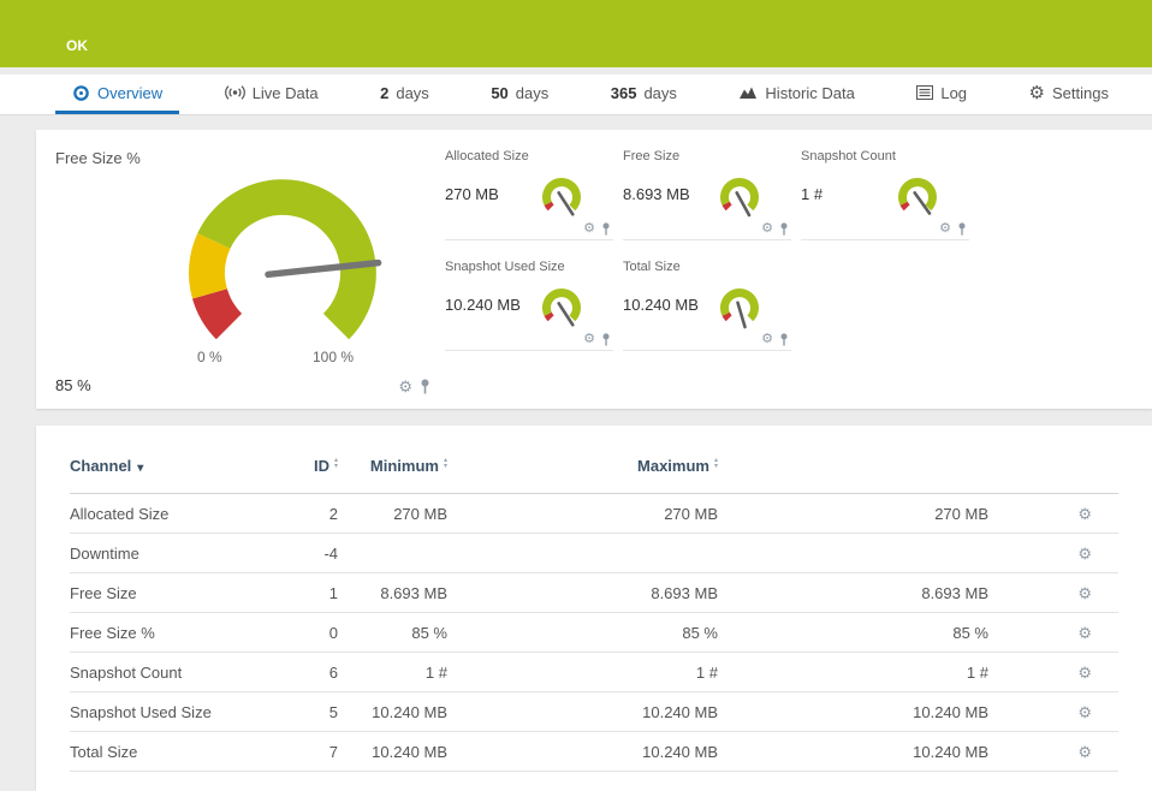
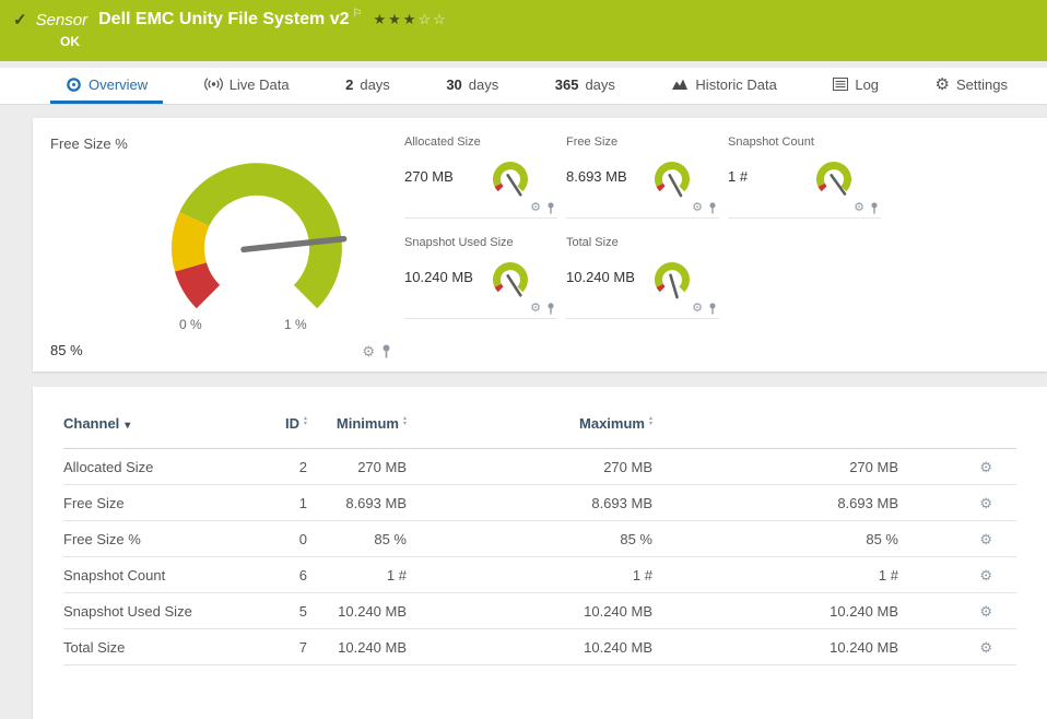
+ Sensor
+ Dell EMC Unity File System v2
  OK
  Overview
  Live Data
  2
  days
- 50
+ 30
  days
  365
  days
  Historic Data
  Log
  Settings
  Free Size %
  0 %
- 100 %
+ 1 %
  85 %
  Allocated Size
  270 MB
  Free Size
  8.693 MB
  Snapshot Count
  1 #
  Snapshot Used Size
  10.240 MB
  Total Size
  10.240 MB
  Channel
  ID
  Minimum
  Maximum
  Allocated Size
  2
  270 MB
  270 MB
  270 MB
- Downtime
- -4
  Free Size
  1
  8.693 MB
  8.693 MB
  8.693 MB
  Free Size %
  0
  85 %
  85 %
  85 %
  Snapshot Count
  6
  1 #
  1 #
  1 #
  Snapshot Used Size
  5
  10.240 MB
  10.240 MB
  10.240 MB
  Total Size
  7
  10.240 MB
  10.240 MB
  10.240 MB
